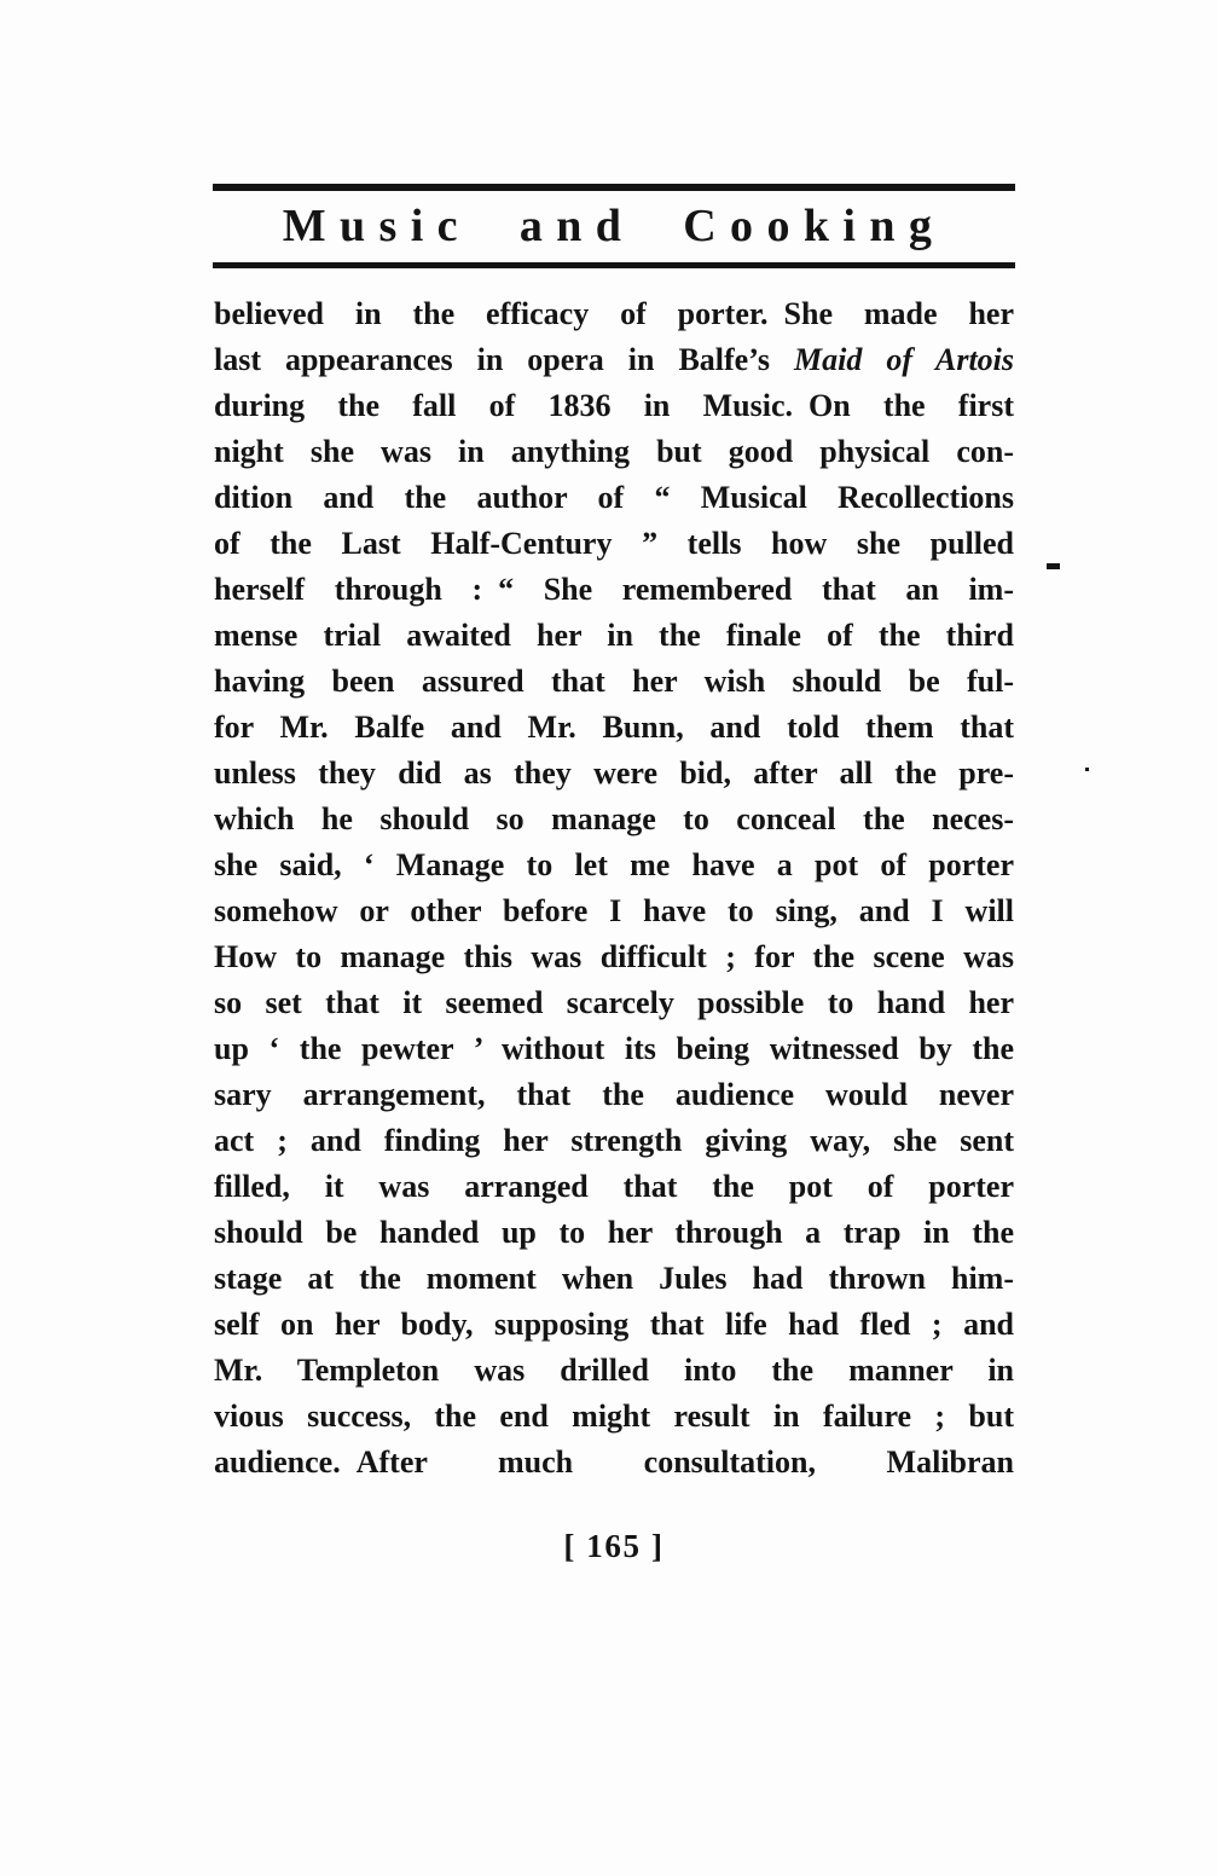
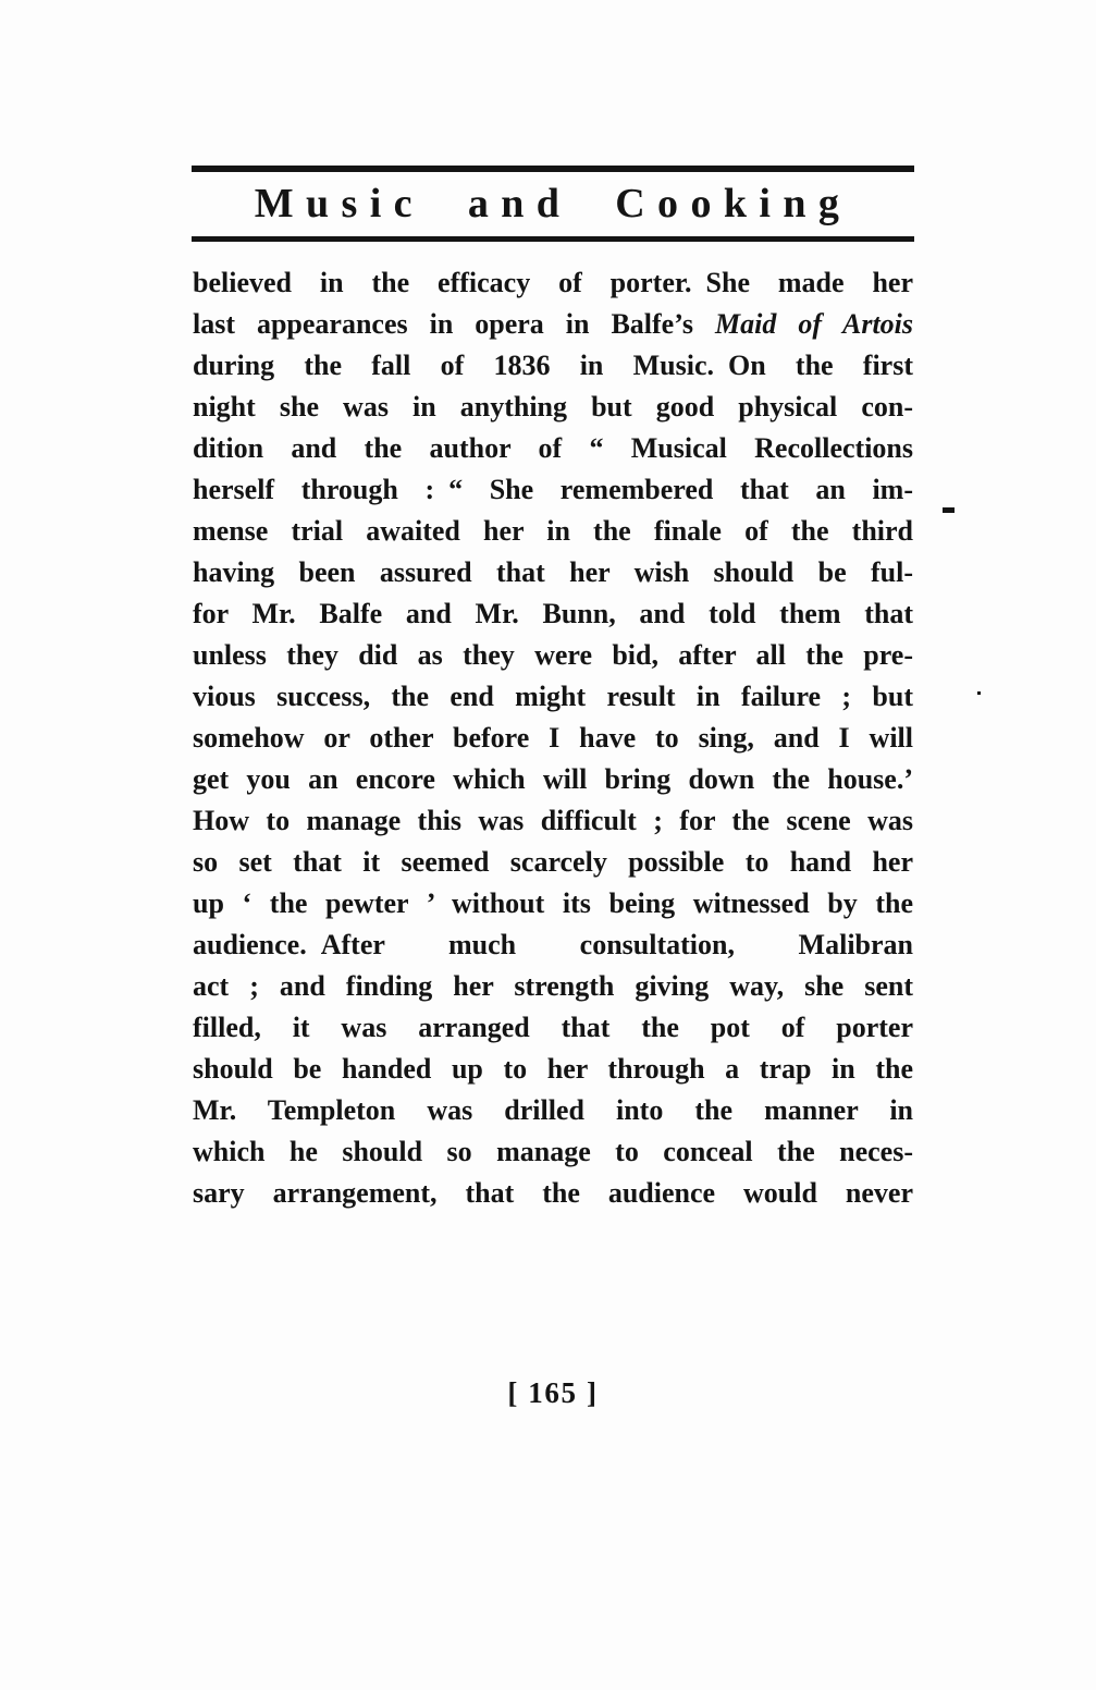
  Music and Cooking
  believed in the efficacy of porter. She made her
  last appearances in opera in Balfe’s Maid of Artois
  during the fall of 1836 in Music. On the first
  night she was in anything but good physical con-
  dition and the author of “ Musical Recollections
- of the Last Half-Century ” tells how she pulled
  herself through : “ She remembered that an im-
  mense trial awaited her in the finale of the third
  having been assured that her wish should be ful-
  for Mr. Balfe and Mr. Bunn, and told them that
  unless they did as they were bid, after all the pre-
- which he should so manage to conceal the neces-
+ vious success, the end might result in failure ; but
- she said, ‘ Manage to let me have a pot of porter
  somehow or other before I have to sing, and I will
+ get you an encore which will bring down the house.’
  How to manage this was difficult ; for the scene was
  so set that it seemed scarcely possible to hand her
  up ‘ the pewter ’ without its being witnessed by the
- sary arrangement, that the audience would never
+ audience. After much consultation, Malibran
  act ; and finding her strength giving way, she sent
  filled, it was arranged that the pot of porter
  should be handed up to her through a trap in the
- stage at the moment when Jules had thrown him-
- self on her body, supposing that life had fled ; and
  Mr. Templeton was drilled into the manner in
- vious success, the end might result in failure ; but
+ which he should so manage to conceal the neces-
- audience. After much consultation, Malibran
+ sary arrangement, that the audience would never
  [ 165 ]
